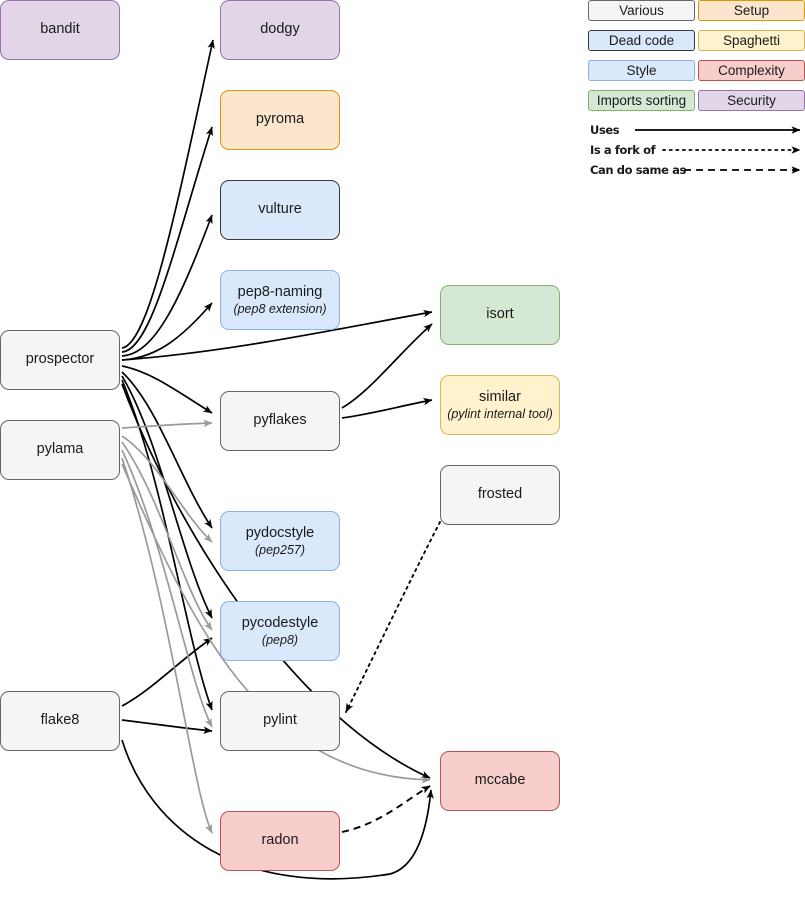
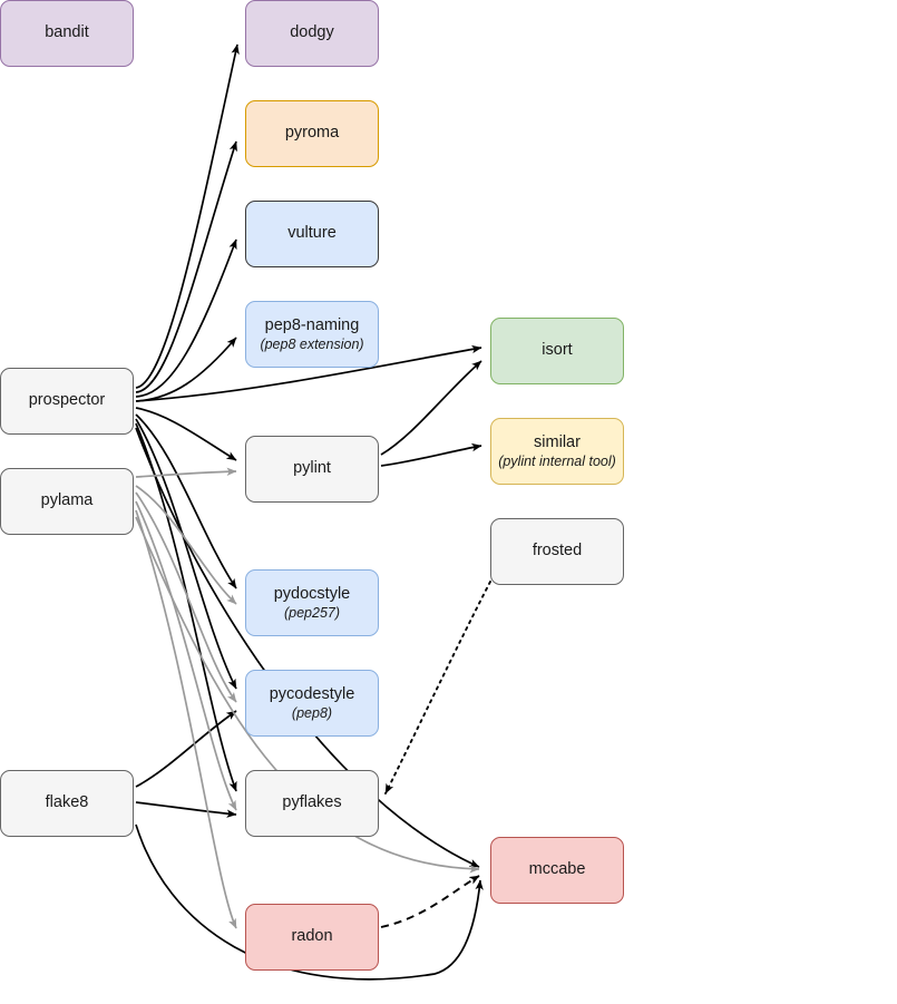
  bandit
  dodgy
  pyroma
  vulture
  pep8-naming
  (pep8 extension)
  prospector
  isort
- pyflakes
+ pylint
  similar
  (pylint internal tool)
  pylama
  frosted
  pydocstyle
  (pep257)
  pycodestyle
  (pep8)
  flake8
- pylint
+ pyflakes
  mccabe
  radon
- Various
- Setup
- Dead code
- Spaghetti
- Style
- Complexity
- Imports sorting
- Security
- Uses
- Is a fork of
- Can do same as
